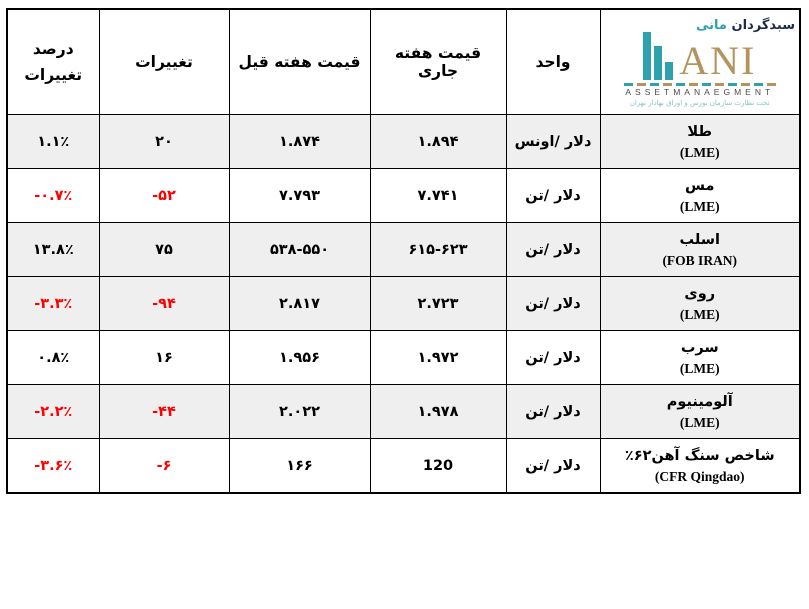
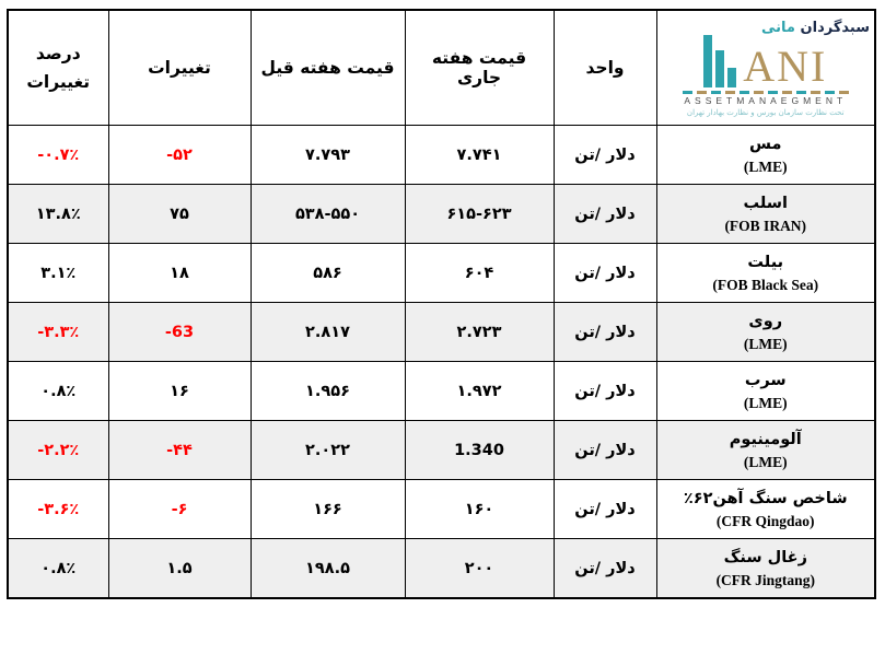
- سبدگردان مانی ANI ASSETMANAEGMENT تحت نظارت سازمان بورس و اوراق بهادار تهران	واحد	قیمت هفته جاری	قیمت هفته قیل	تغییرات	درصد تغییرات
+ سبدگردان مانی ANI ASSETMANAEGMENT تحت نظارت سازمان بورس و نظارت بهادار تهران	واحد	قیمت هفته جاری	قیمت هفته قیل	تغییرات	درصد تغییرات
- طلا (LME)	دلار /اونس	۱.۸۹۴	۱.۸۷۴	۲۰	۱.۱٪
  مس (LME)	دلار /تن	۷.۷۴۱	۷.۷۹۳	-۵۲	-۰.۷٪
  اسلب (FOB IRAN)	دلار /تن	۶۱۵-۶۲۳	۵۳۸-۵۵۰	۷۵	۱۳.۸٪
+ بیلت (FOB Black Sea)	دلار /تن	۶۰۴	۵۸۶	۱۸	۳.۱٪
- روی (LME)	دلار /تن	۲.۷۲۳	۲.۸۱۷	-۹۴	-۳.۳٪
+ روی (LME)	دلار /تن	۲.۷۲۳	۲.۸۱۷	-63	-۳.۳٪
  سرب (LME)	دلار /تن	۱.۹۷۲	۱.۹۵۶	۱۶	۰.۸٪
- آلومینیوم (LME)	دلار /تن	۱.۹۷۸	۲.۰۲۲	-۴۴	-۲.۲٪
+ آلومینیوم (LME)	دلار /تن	1.340	۲.۰۲۲	-۴۴	-۲.۲٪
- شاخص سنگ آهن۶۲٪ (CFR Qingdao)	دلار /تن	120	۱۶۶	-۶	-۳.۶٪
+ شاخص سنگ آهن۶۲٪ (CFR Qingdao)	دلار /تن	۱۶۰	۱۶۶	-۶	-۳.۶٪
+ زغال سنگ (CFR Jingtang)	دلار /تن	۲۰۰	۱۹۸.۵	۱.۵	۰.۸٪
